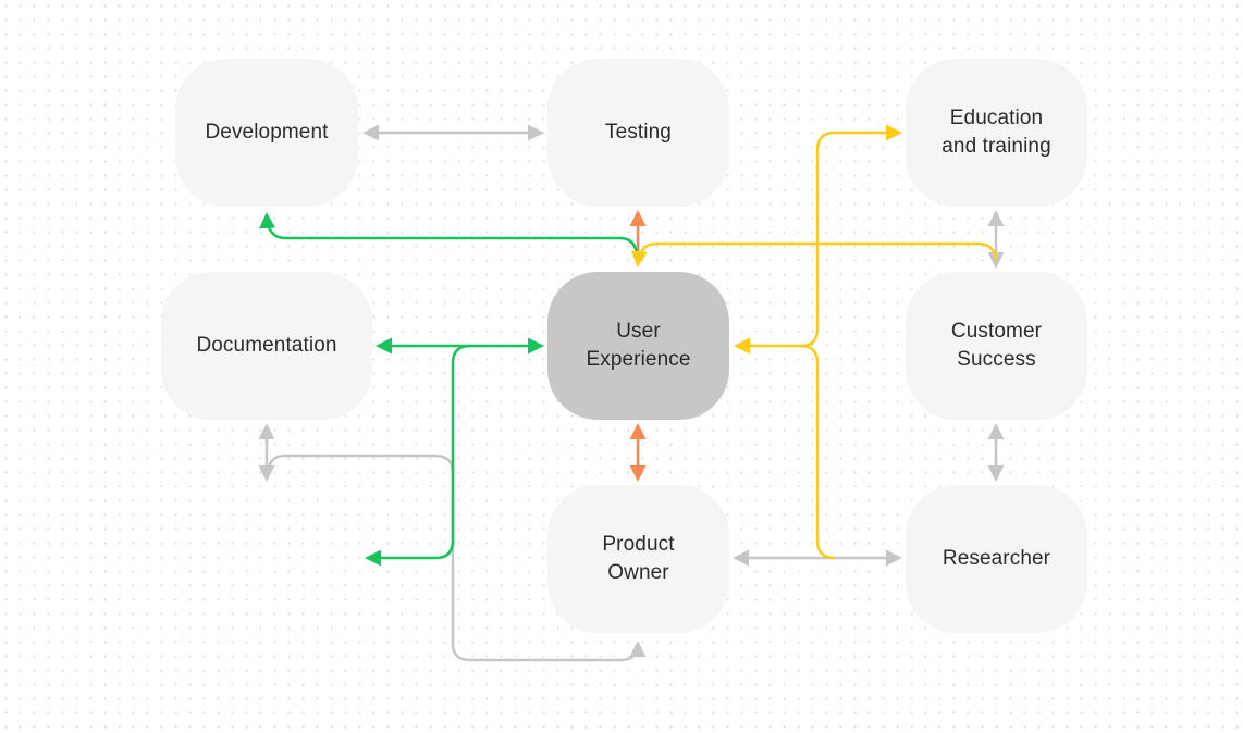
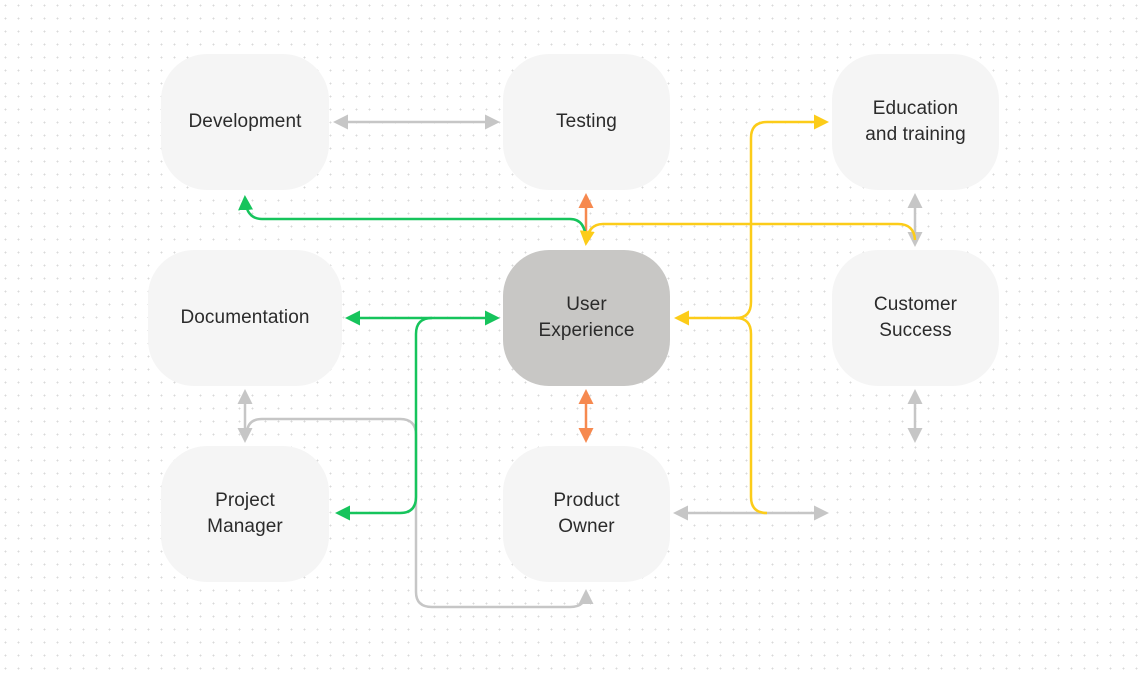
  Development
  Testing
  Education
  and training
  Documentation
  User
  Experience
  Customer
  Success
+ Project
+ Manager
  Product
  Owner
- Researcher
